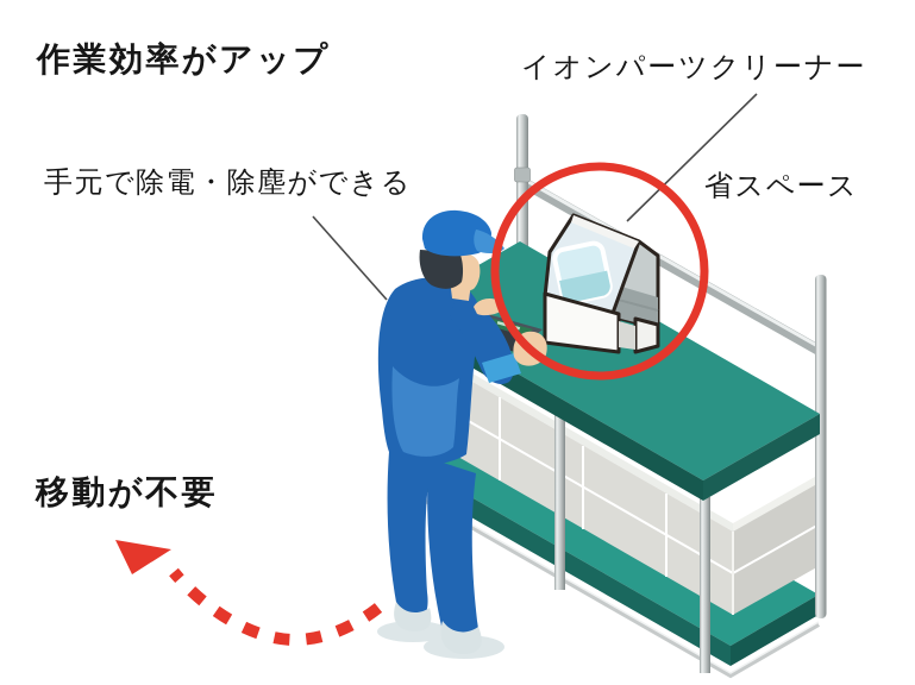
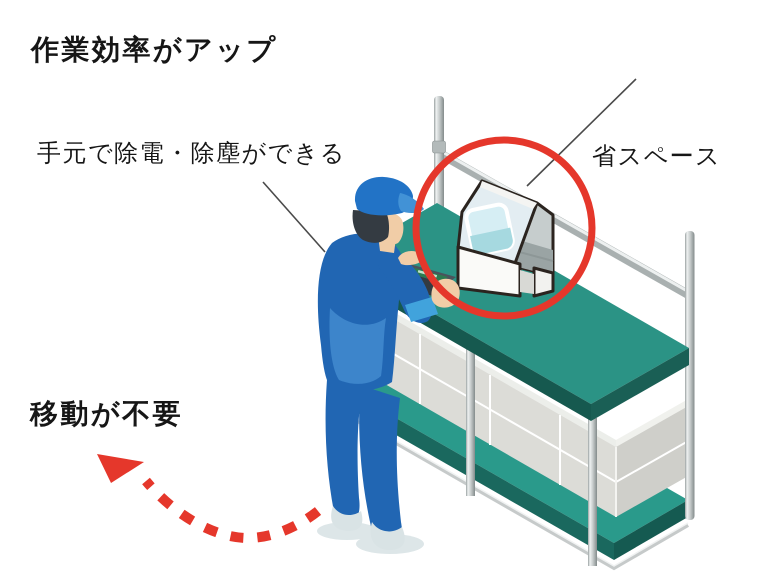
  作業効率がアップ
- イオンパーツクリーナー
  手元で除電・除塵ができる
  省スペース
  移動が不要
